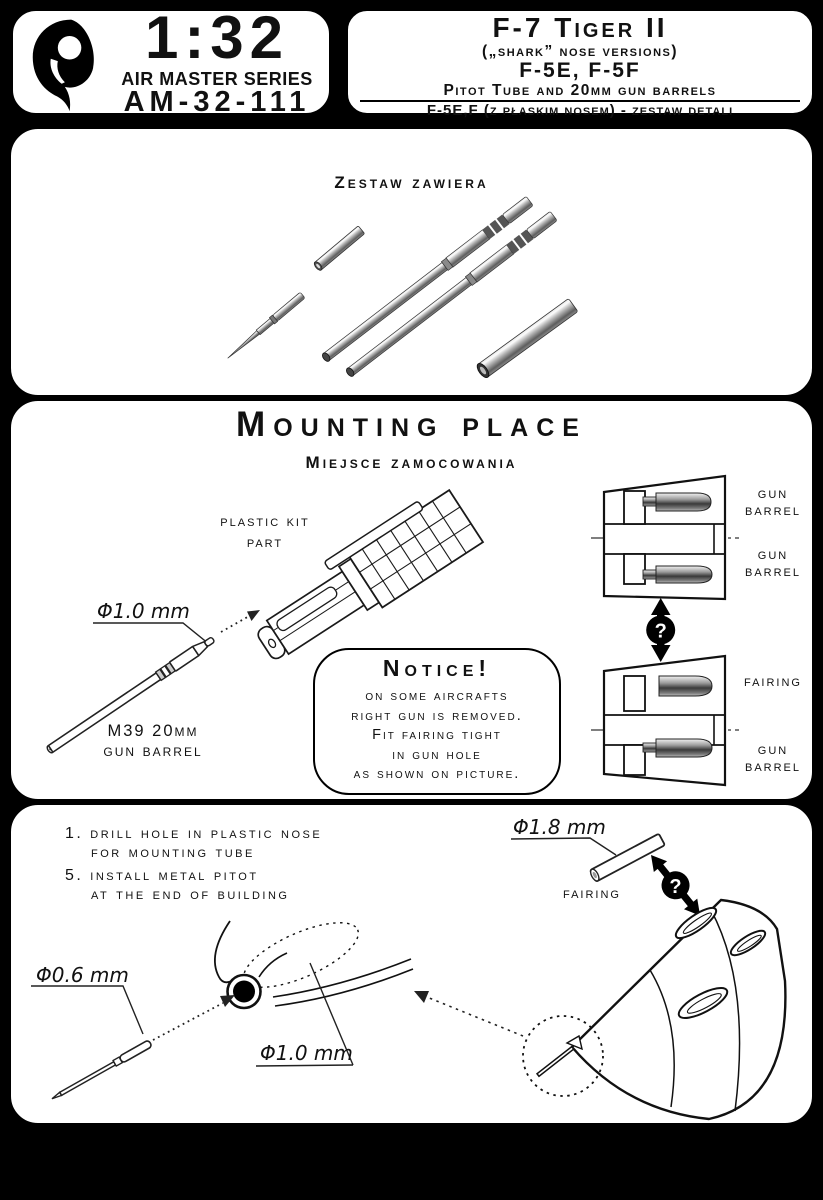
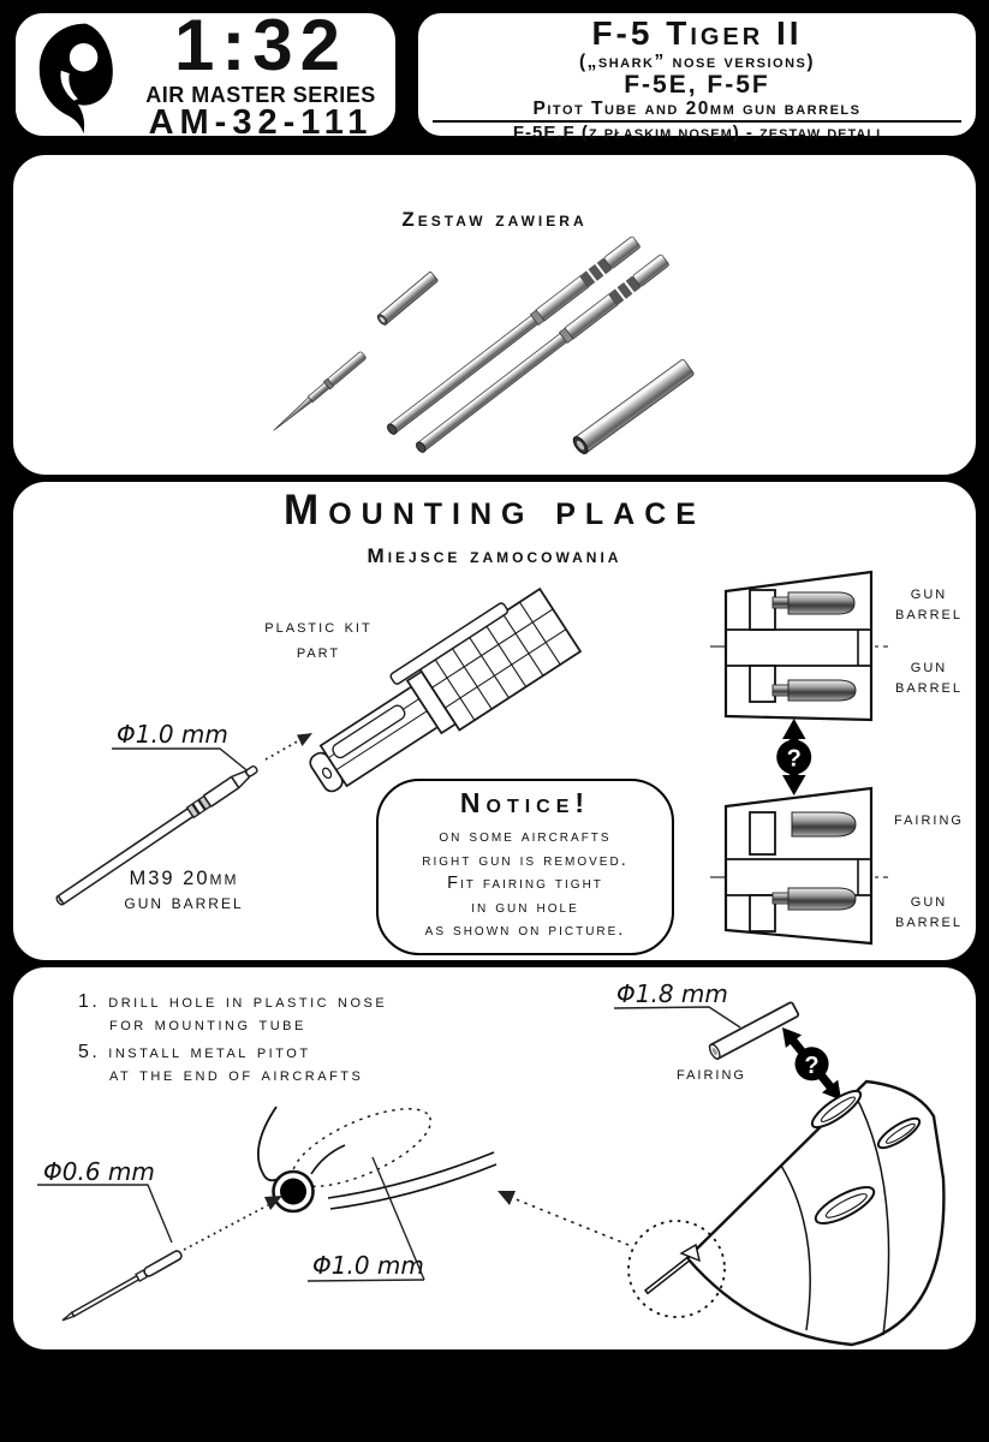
  1:32
  AIR MASTER SERIES
  AM-32-111
- F-7 Tiger II
+ F-5 Tiger II
  („shark” nose versions)
  F-5E, F-5F
  Pitot Tube and 20mm gun barrels
  F-5E,F (z płaskim nosem) - zestaw detali
  Zestaw zawiera
  ?
  Mounting place
  Miejsce zamocowania
  plastic kit
  part
  Φ1.0 mm
  M39 20mm
  gun barrel
  Notice!
  on some aircrafts
  right gun is removed.
  Fit fairing tight
  in gun hole
  as shown on picture.
  gun
  barrel
  gun
  barrel
  fairing
  gun
  barrel
  ?
  1. drill hole in plastic nose
  for mounting tube
  5. install metal pitot
- at the end of building
+ at the end of aircrafts
  Φ1.8 mm
  fairing
  Φ0.6 mm
  Φ1.0 mm
